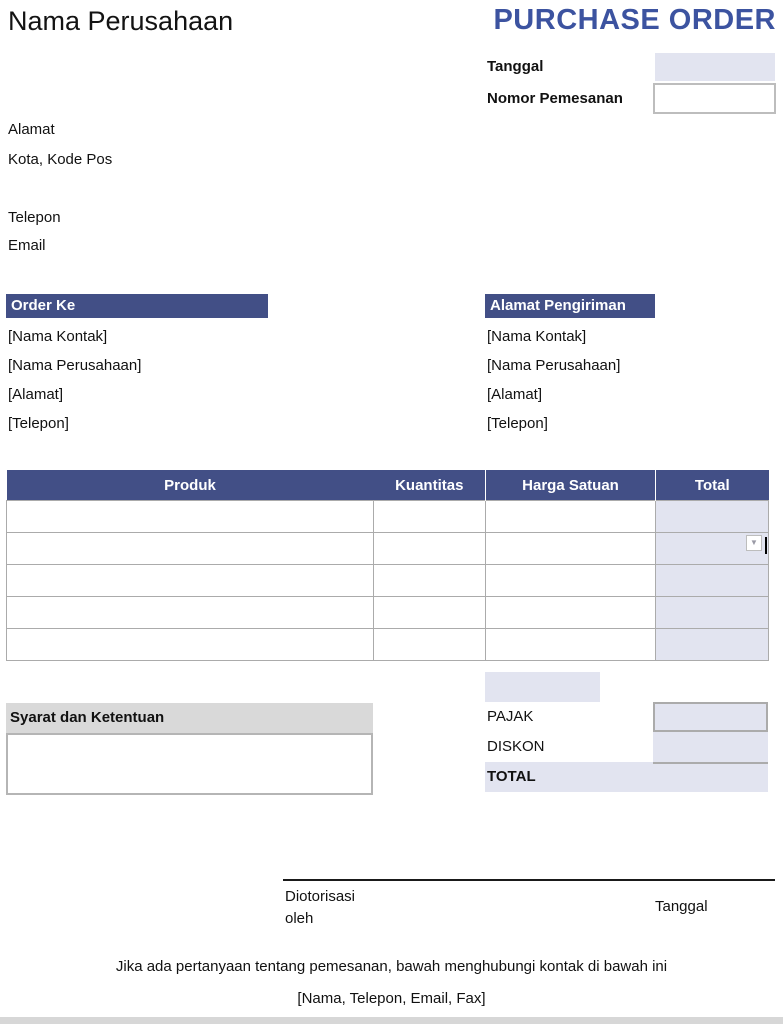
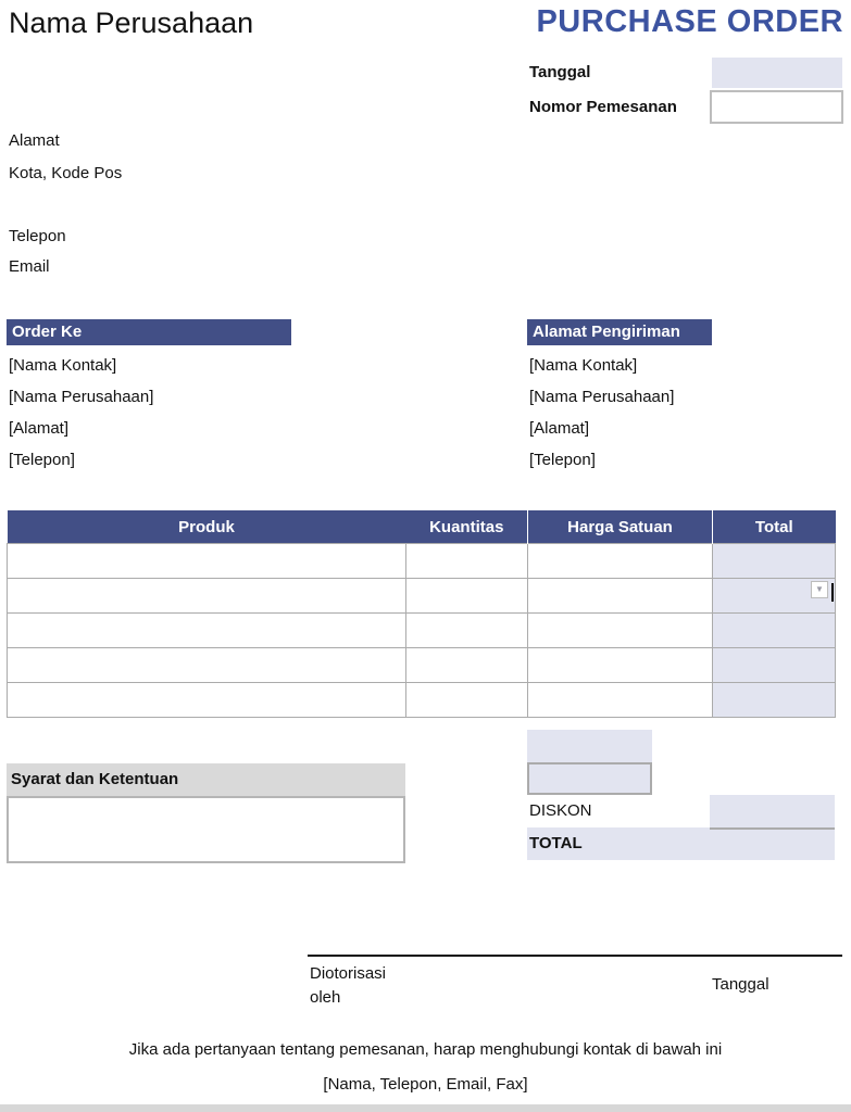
  Nama Perusahaan
  PURCHASE ORDER
  Tanggal
  Nomor Pemesanan
  Alamat
  Kota, Kode Pos
  Telepon
  Email
  Order Ke
  [Nama Kontak]
  [Nama Perusahaan]
  [Alamat]
  [Telepon]
  Alamat Pengiriman
  [Nama Kontak]
  [Nama Perusahaan]
  [Alamat]
  [Telepon]
  Produk	Kuantitas	Harga Satuan	Total
  			▼
- PAJAK
  DISKON
  TOTAL
  Syarat dan Ketentuan
  Diotorisasi oleh
  Tanggal
- Jika ada pertanyaan tentang pemesanan, bawah menghubungi kontak di bawah ini
+ Jika ada pertanyaan tentang pemesanan, harap menghubungi kontak di bawah ini
  [Nama, Telepon, Email, Fax]
